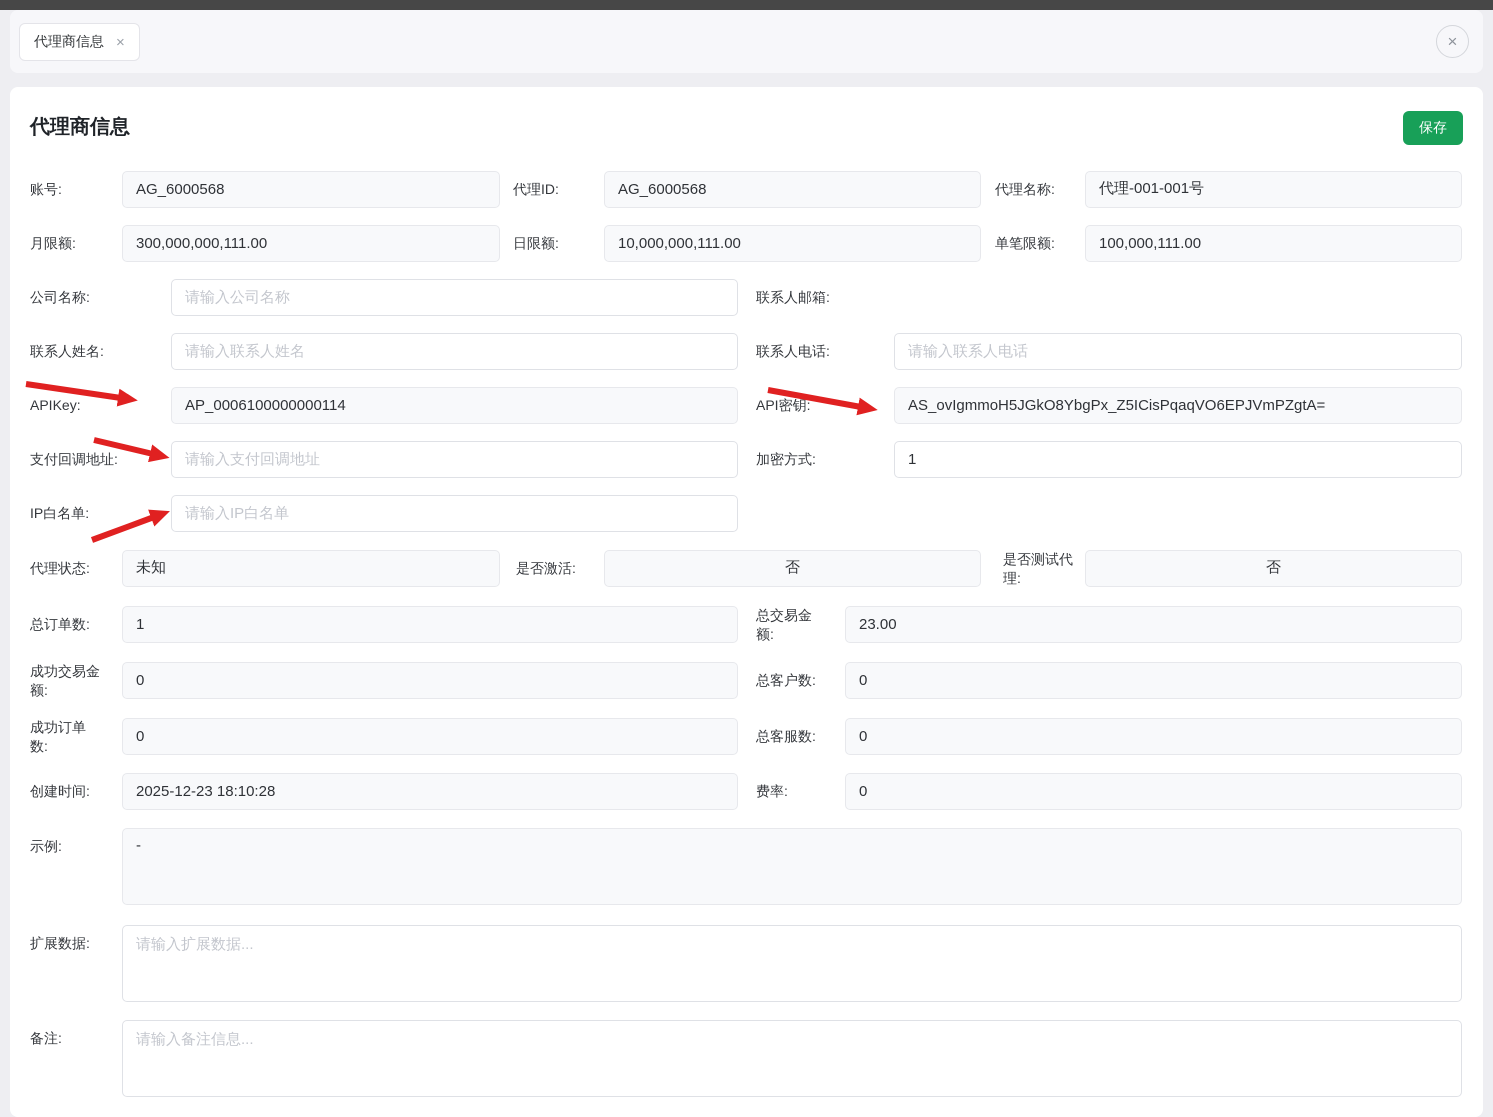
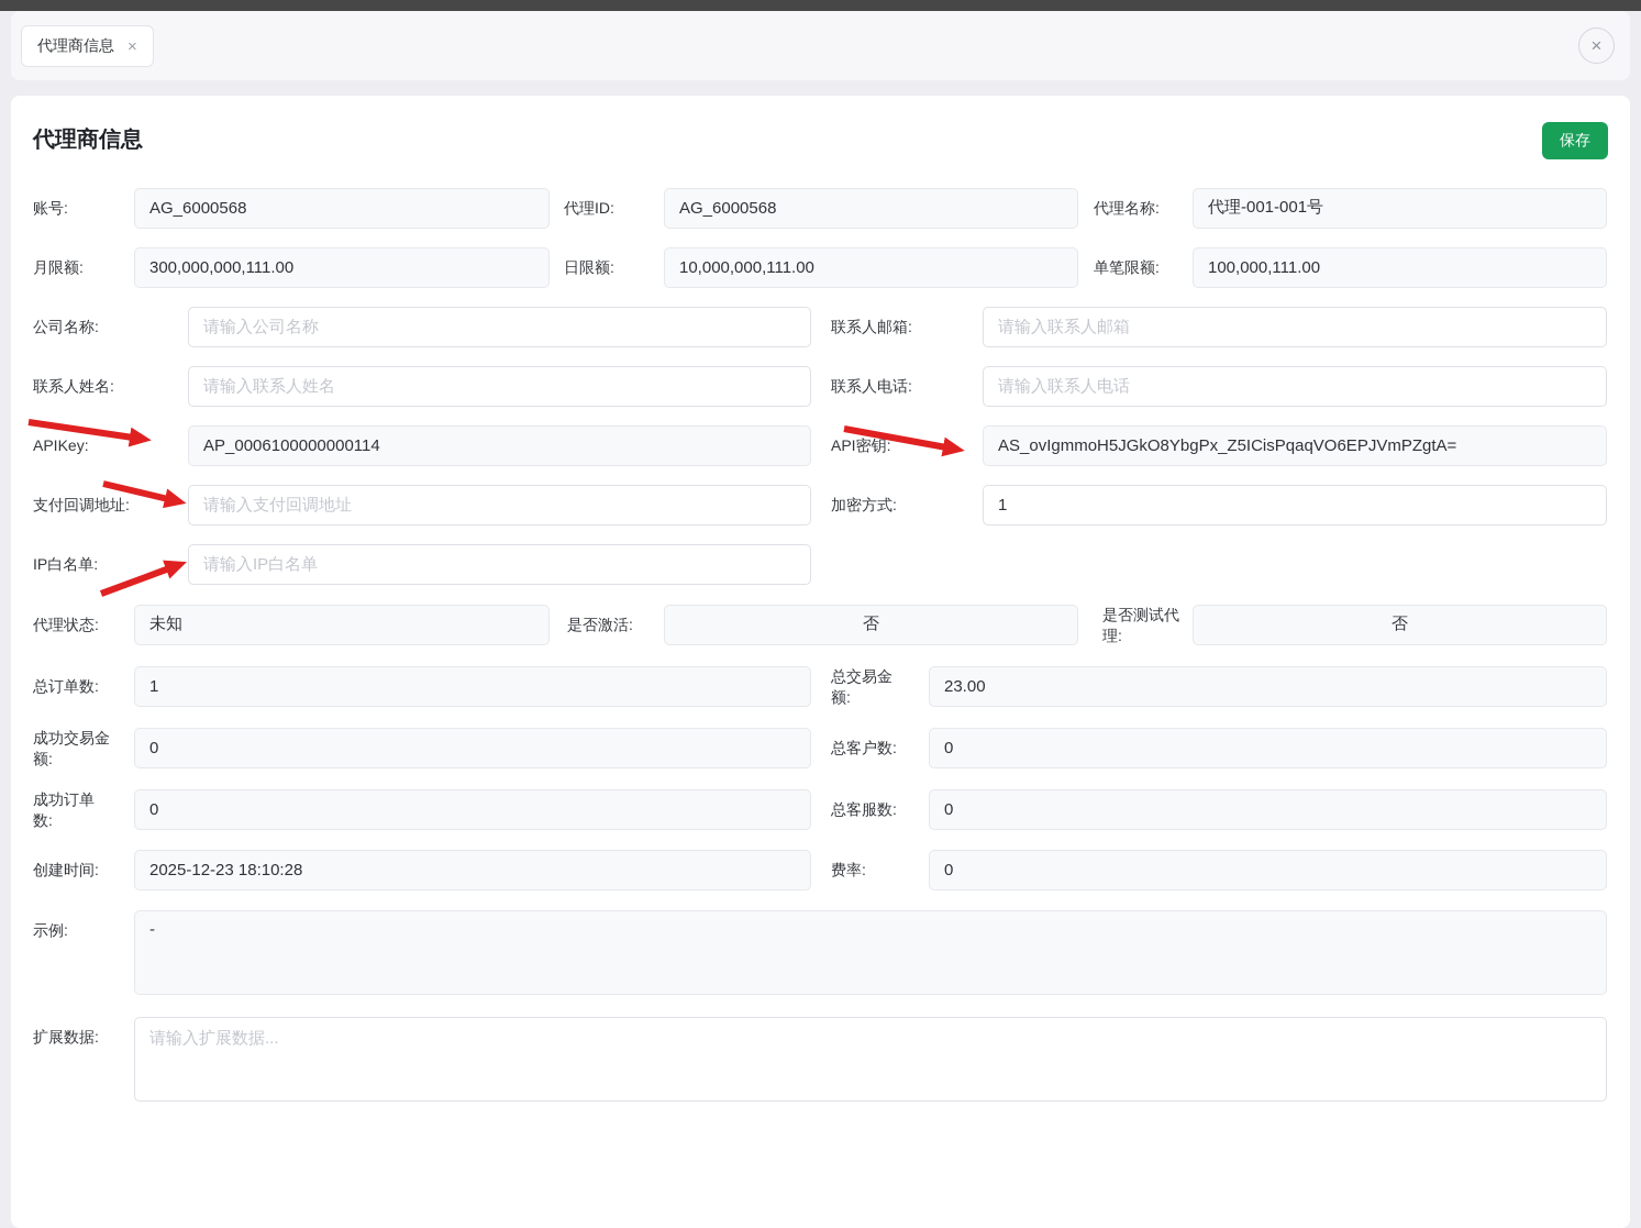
  代理商信息
  ×
  ×
  代理商信息
  保存
  账号:
  AG_6000568
  代理ID:
  AG_6000568
  代理名称:
  代理-001-001号
  月限额:
  300,000,000,111.00
  日限额:
  10,000,000,111.00
  单笔限额:
  100,000,111.00
  公司名称:
  请输入公司名称
  联系人邮箱:
+ 请输入联系人邮箱
  联系人姓名:
  请输入联系人姓名
  联系人电话:
  请输入联系人电话
  APIKey:
  AP_0006100000000114
  API密钥:
  AS_ovIgmmoH5JGkO8YbgPx_Z5ICisPqaqVO6EPJVmPZgtA=
  支付回调地址:
  请输入支付回调地址
  加密方式:
  1
  IP白名单:
  请输入IP白名单
  代理状态:
  未知
  是否激活:
  否
  是否测试代理:
  否
  总订单数:
  1
  总交易金额:
  23.00
  成功交易金额:
  0
  总客户数:
  0
  成功订单数:
  0
  总客服数:
  0
  创建时间:
  2025-12-23 18:10:28
  费率:
  0
  示例:
  -
  扩展数据:
  请输入扩展数据...
- 备注:
- 请输入备注信息...
